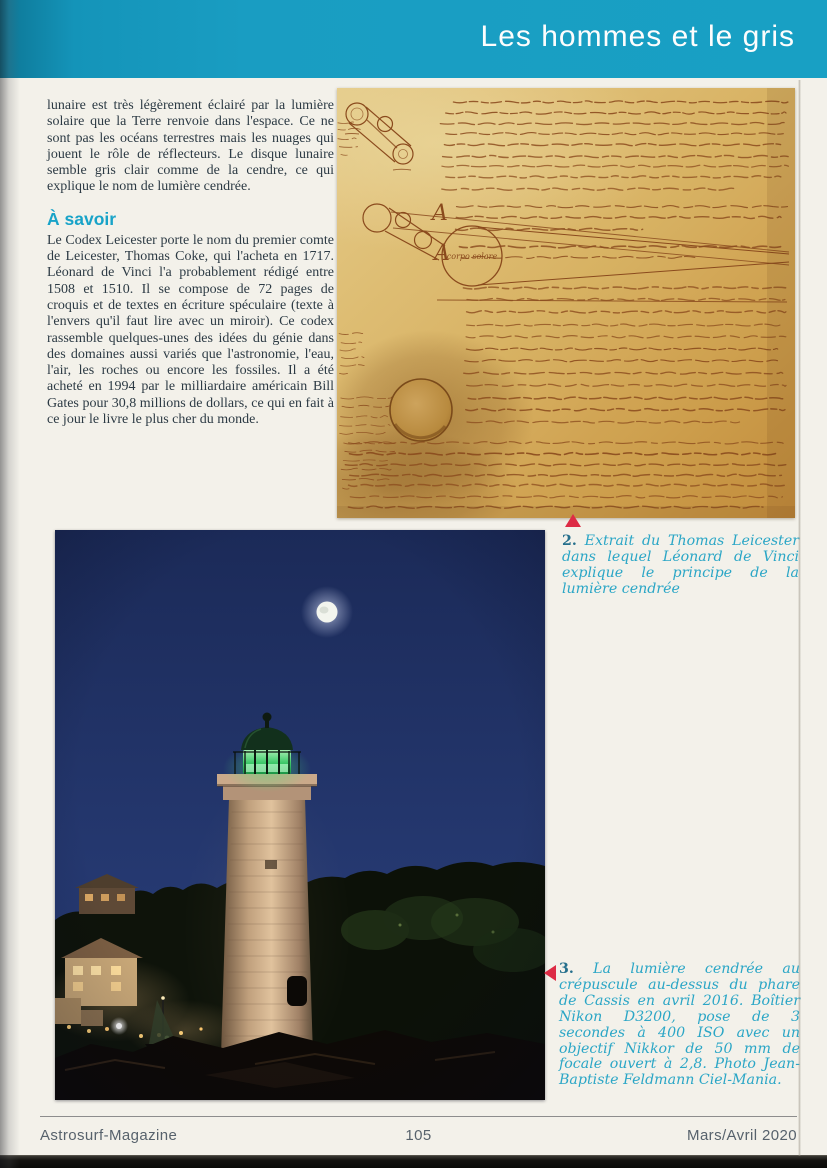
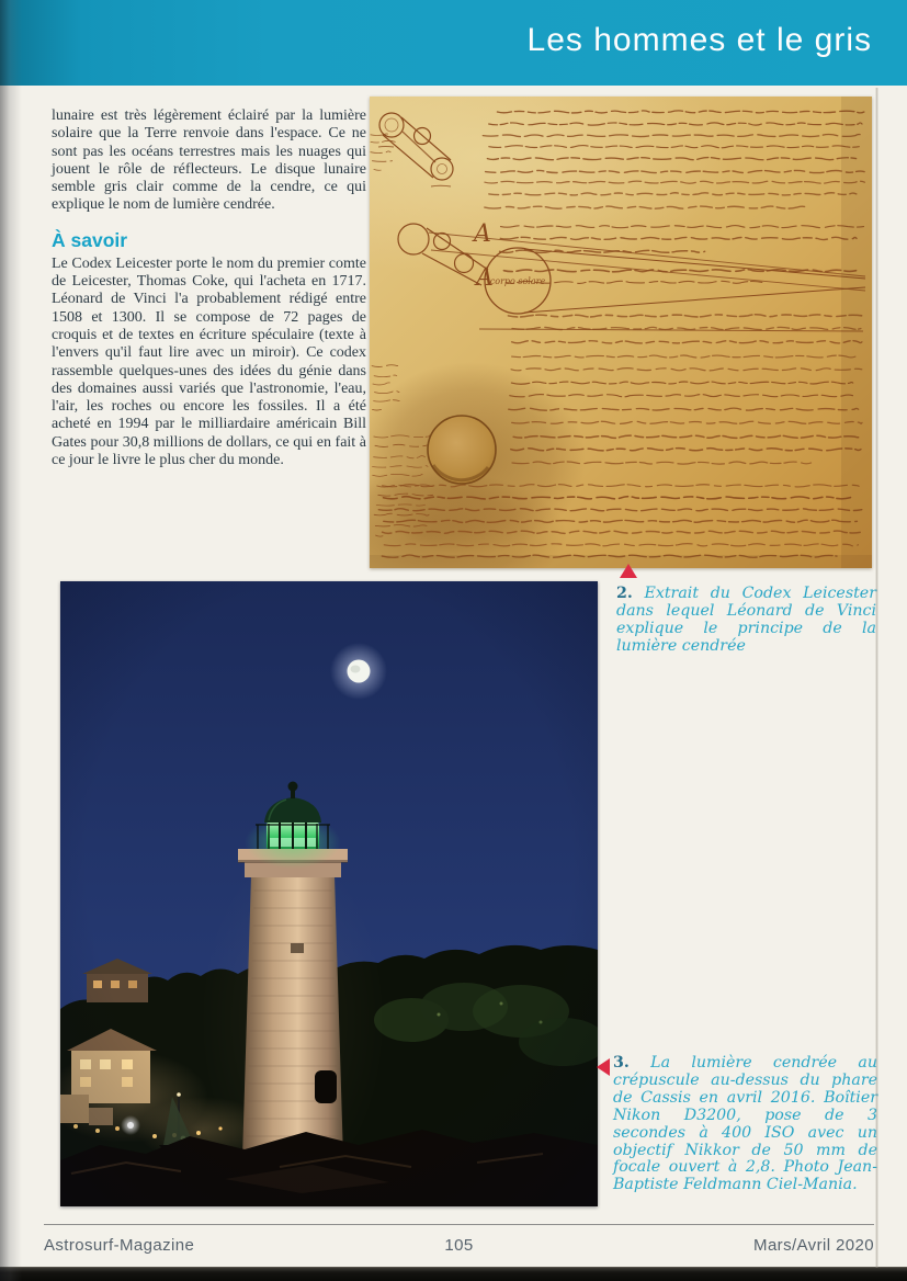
  Les hommes et le gris
  lunaire est très légèrement éclairé par la lumière solaire que la Terre renvoie dans l'espace. Ce ne sont pas les océans terrestres mais les nuages qui jouent le rôle de réflecteurs. Le disque lunaire semble gris clair comme de la cendre, ce qui explique le nom de lumière cendrée.
  À savoir
- Le Codex Leicester porte le nom du premier comte de Leicester, Thomas Coke, qui l'acheta en 1717. Léonard de Vinci l'a probablement rédigé entre 1508 et 1510. Il se compose de 72 pages de croquis et de textes en écriture spéculaire (texte à l'envers qu'il faut lire avec un miroir). Ce codex rassemble quelques-unes des idées du génie dans des domaines aussi variés que l'astronomie, l'eau, l'air, les roches ou encore les fossiles. Il a été acheté en 1994 par le milliardaire américain Bill Gates pour 30,8 millions de dollars, ce qui en fait à ce jour le livre le plus cher du monde.
+ Le Codex Leicester porte le nom du premier comte de Leicester, Thomas Coke, qui l'acheta en 1717. Léonard de Vinci l'a probablement rédigé entre 1508 et 1300. Il se compose de 72 pages de croquis et de textes en écriture spéculaire (texte à l'envers qu'il faut lire avec un miroir). Ce codex rassemble quelques-unes des idées du génie dans des domaines aussi variés que l'astronomie, l'eau, l'air, les roches ou encore les fossiles. Il a été acheté en 1994 par le milliardaire américain Bill Gates pour 30,8 millions de dollars, ce qui en fait à ce jour le livre le plus cher du monde.
  corpo solare
  A
  A
- 2. Extrait du Thomas Leicester dans lequel Léonard de Vinci explique le principe de la lumière cendrée
+ 2. Extrait du Codex Leicester dans lequel Léonard de Vinci explique le principe de la lumière cendrée
  3. La lumière cendrée au crépuscule au-dessus du phare de Cassis en avril 2016. Boîtier Nikon D3200, pose de 3 secondes à 400 ISO avec un objectif Nikkor de 50 mm de focale ouvert à 2,8. Photo JeanBaptiste Feldmann Ciel-Mania.
  Astrosurf-Magazine
  105
  Mars/Avril 2020
